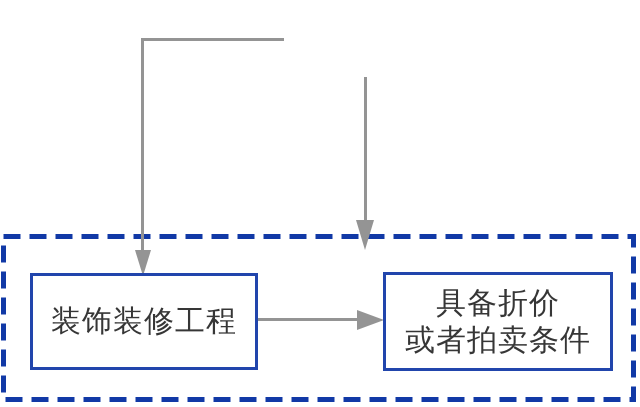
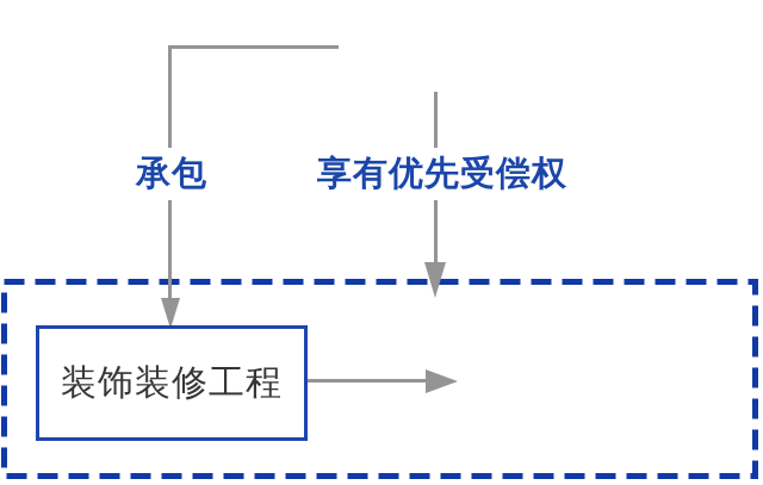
+ 承包
+ 享有优先受偿权
  装饰装修工程
- 具备折价
- 或者拍卖条件
